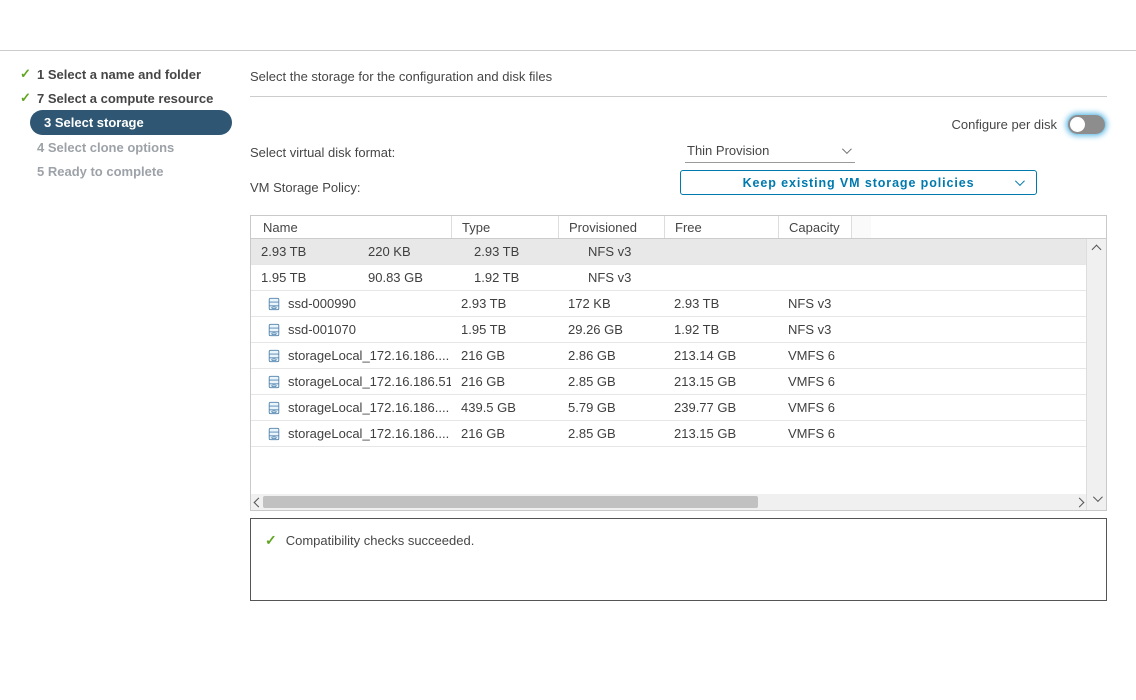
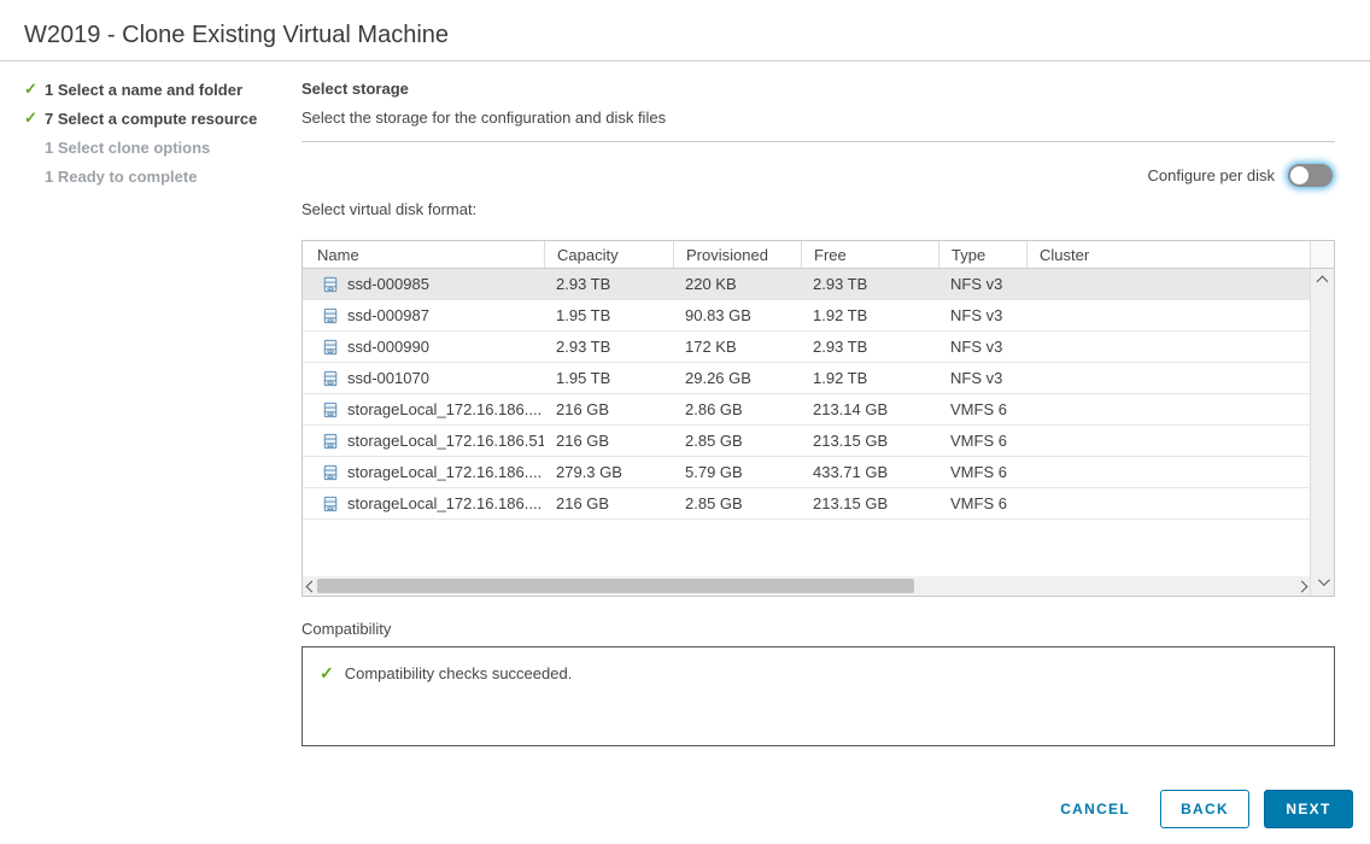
+ W2019 - Clone Existing Virtual Machine
  ✓
  1 Select a name and folder
  ✓
  7 Select a compute resource
- 3 Select storage
- 4 Select clone options
+ 1 Select clone options
- 5 Ready to complete
+ 1 Ready to complete
+ Select storage
  Select the storage for the configuration and disk files
  Configure per disk
  Select virtual disk format:
- Thin Provision
- VM Storage Policy:
- Keep existing VM storage policies
  Name
- Type
+ Capacity
  Provisioned
  Free
- Capacity
+ Type
+ Cluster
+ ssd-000985
  2.93 TB
  220 KB
  2.93 TB
  NFS v3
+ ssd-000987
  1.95 TB
  90.83 GB
  1.92 TB
  NFS v3
  ssd-000990
  2.93 TB
  172 KB
  2.93 TB
  NFS v3
  ssd-001070
  1.95 TB
  29.26 GB
  1.92 TB
  NFS v3
  storageLocal_172.16.186....
  216 GB
  2.86 GB
  213.14 GB
  VMFS 6
  storageLocal_172.16.186.51
  216 GB
  2.85 GB
  213.15 GB
  VMFS 6
  storageLocal_172.16.186....
- 439.5 GB
+ 279.3 GB
  5.79 GB
- 239.77 GB
+ 433.71 GB
  VMFS 6
  storageLocal_172.16.186....
  216 GB
  2.85 GB
  213.15 GB
  VMFS 6
+ Compatibility
  ✓
  Compatibility checks succeeded.
+ CANCEL
+ BACK
+ NEXT
